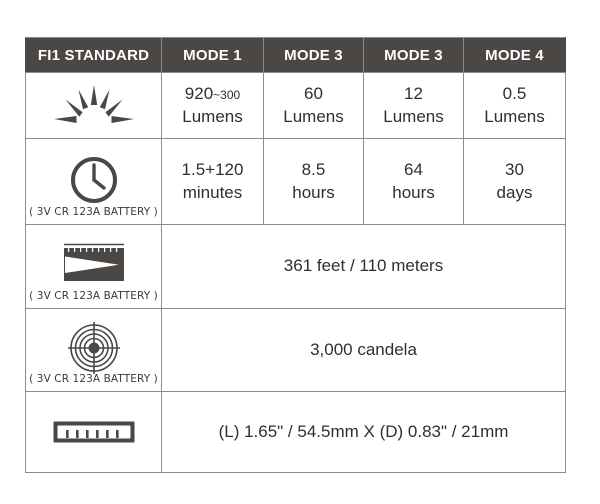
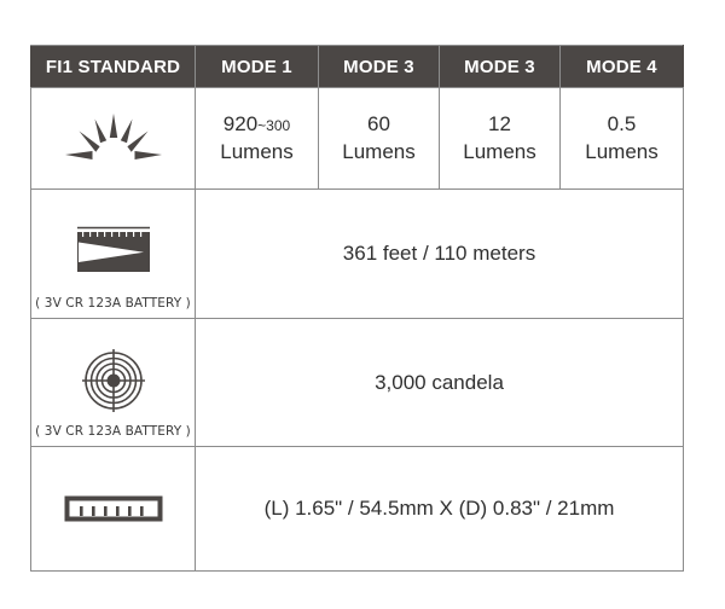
  FI1 STANDARD	MODE 1	MODE 3	MODE 3	MODE 4
  	920~300 Lumens	60 Lumens	12 Lumens	0.5 Lumens
- ( 3V CR 123A BATTERY )	1.5+120 minutes	8.5 hours	64 hours	30 days
  ( 3V CR 123A BATTERY )	361 feet / 110 meters
  ( 3V CR 123A BATTERY )	3,000 candela
  	(L) 1.65" / 54.5mm X (D) 0.83" / 21mm
